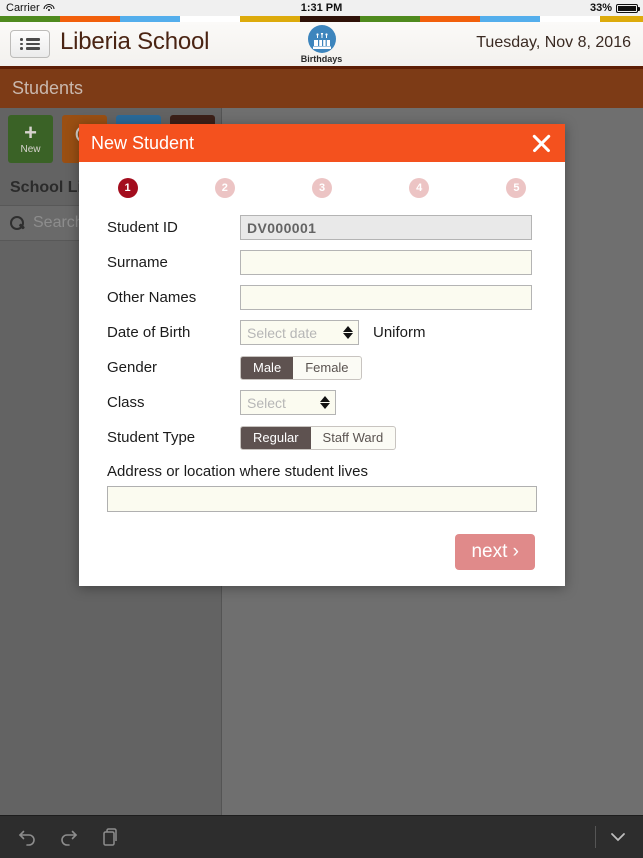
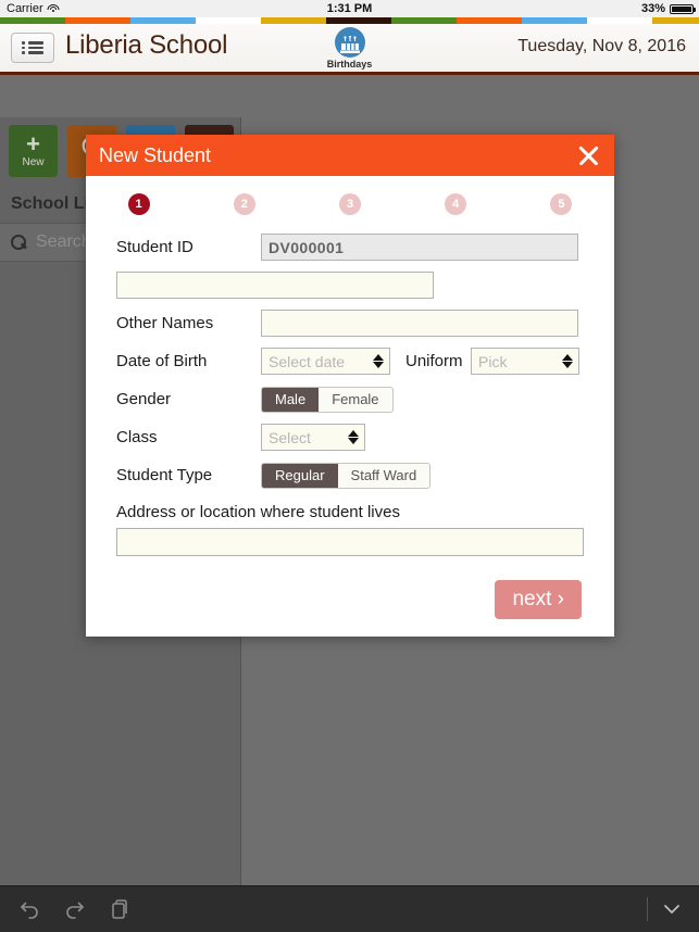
  Carrier
  1:31 PM
  33%
  Liberia School
  Birthdays
  Tuesday, Nov 8, 2016
- Students
  +
  New
  School L
  Searc
  New Student
  1
  2
  3
  4
  5
  Student ID
  DV000001
- Surname
  Other Names
  Date of Birth
  Select date
  Uniform
+ Pick
  Gender
  Male
  Female
  Class
  Select
  Student Type
  Regular
  Staff Ward
  Address or location where student lives
  next ›
